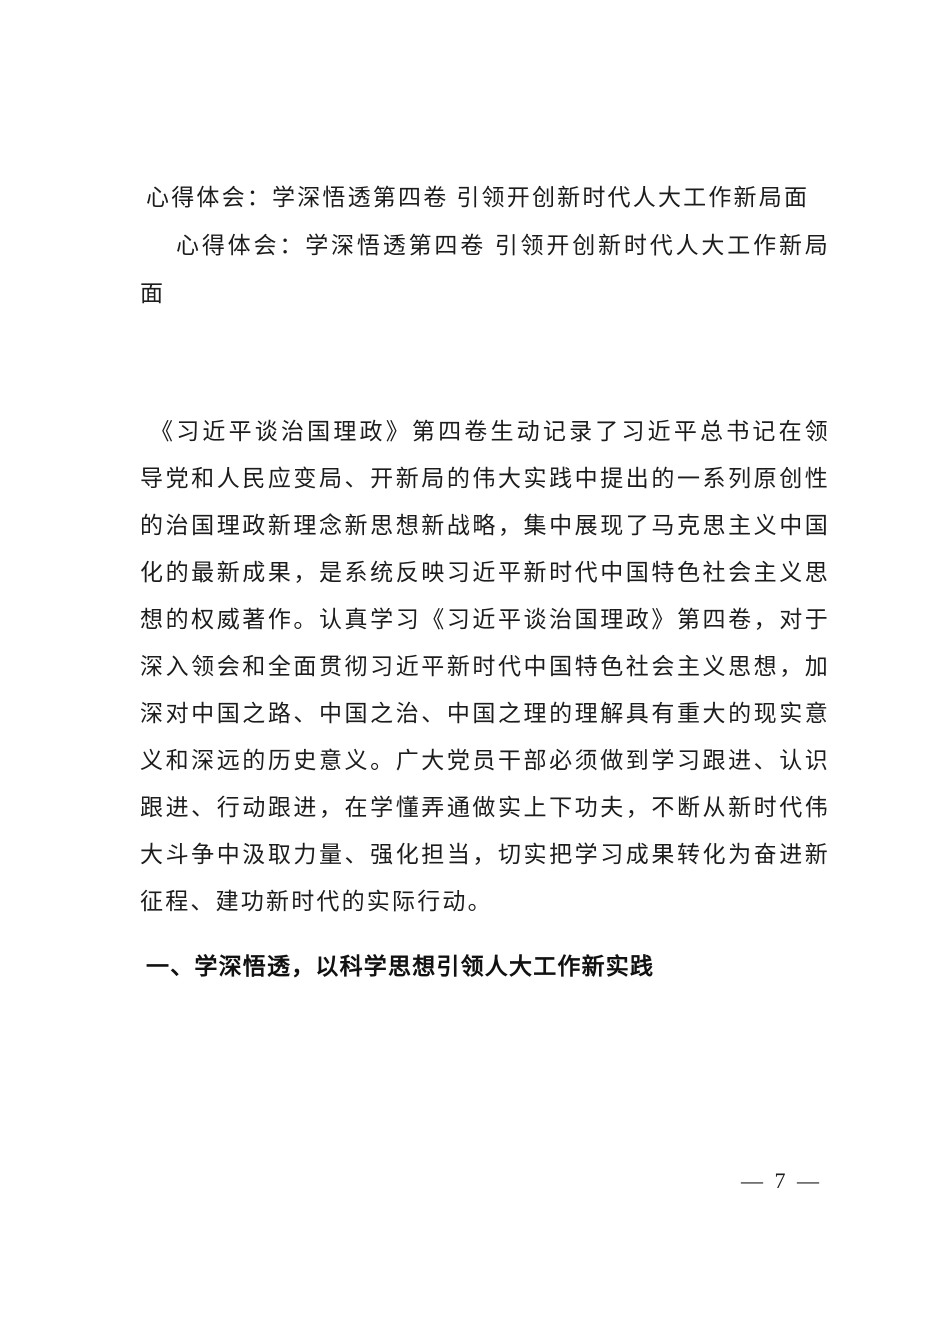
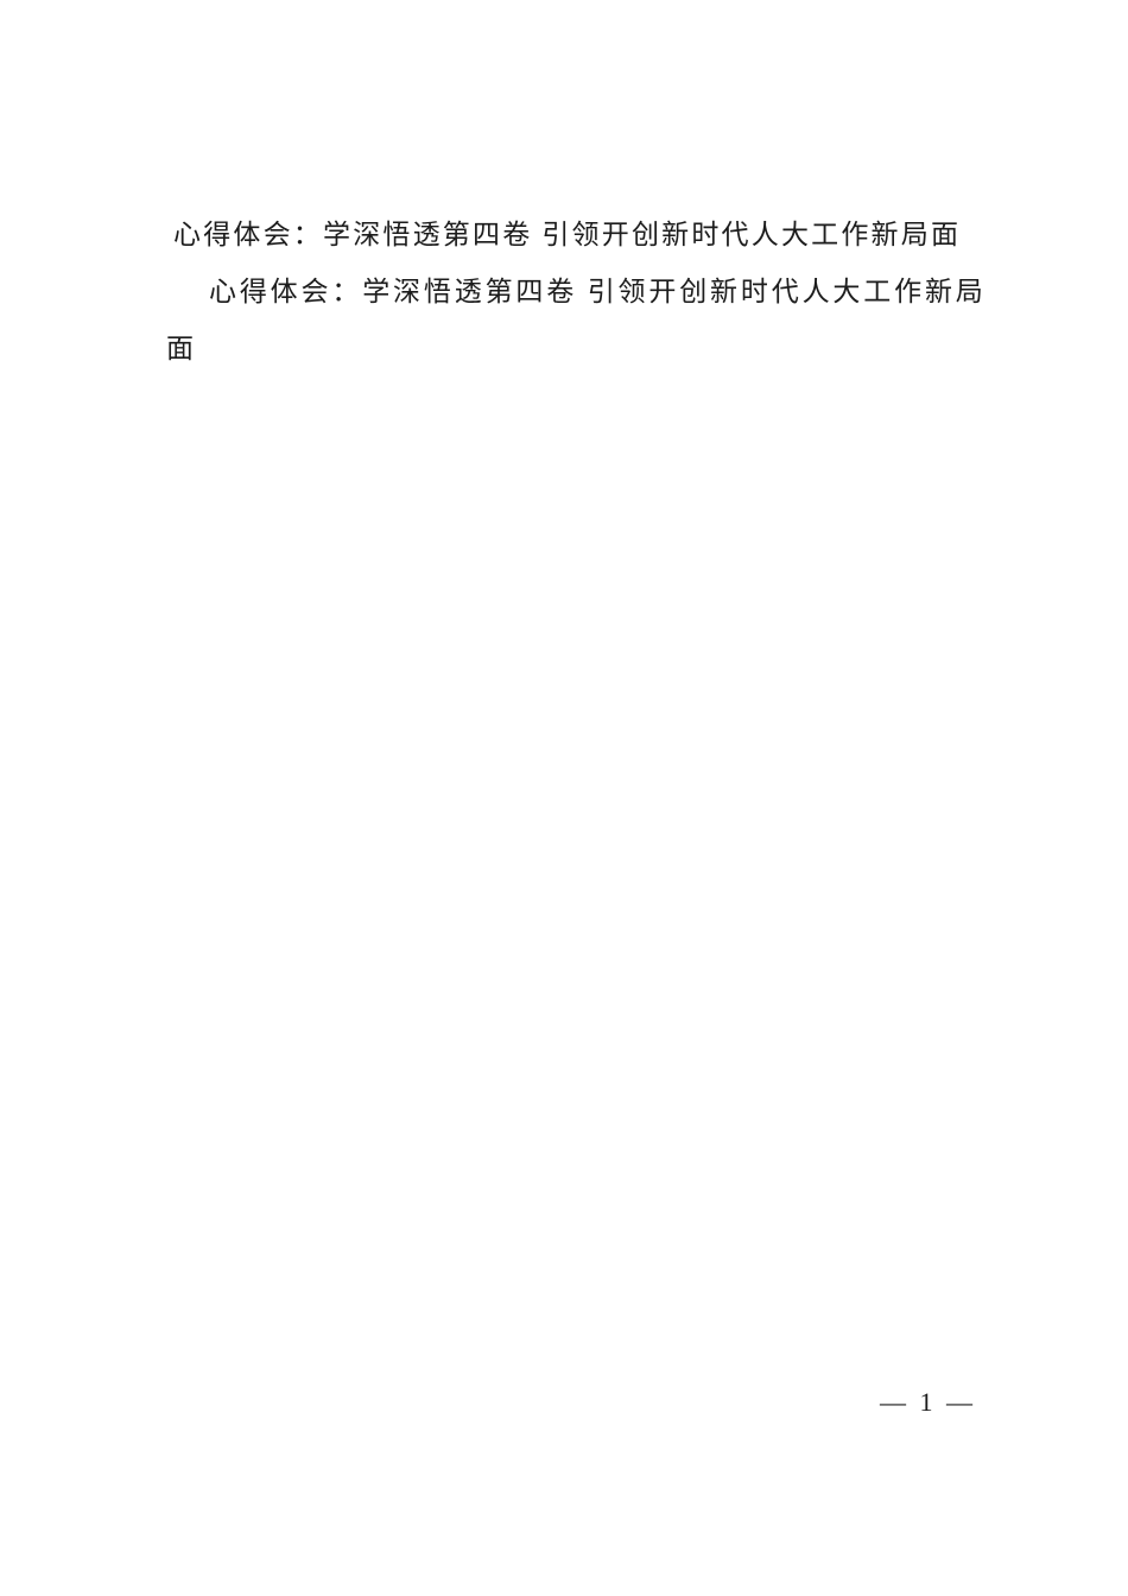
  心得体会：学深悟透第四卷 引领开创新时代人大工作新局面
  心得体会：学深悟透第四卷 引领开创新时代人大工作新局面
- 《习近平谈治国理政》第四卷生动记录了习近平总书记在领导党和人民应变局、开新局的伟大实践中提出的一系列原创性的治国理政新理念新思想新战略，集中展现了马克思主义中国化的最新成果，是系统反映习近平新时代中国特色社会主义思想的权威著作。认真学习《习近平谈治国理政》第四卷，对于深入领会和全面贯彻习近平新时代中国特色社会主义思想，加深对中国之路、中国之治、中国之理的理解具有重大的现实意义和深远的历史意义。广大党员干部必须做到学习跟进、认识跟进、行动跟进，在学懂弄通做实上下功夫，不断从新时代伟大斗争中汲取力量、强化担当，切实把学习成果转化为奋进新征程、建功新时代的实际行动。
- 一、学深悟透，以科学思想引领人大工作新实践
- — 7 —
+ — 1 —
